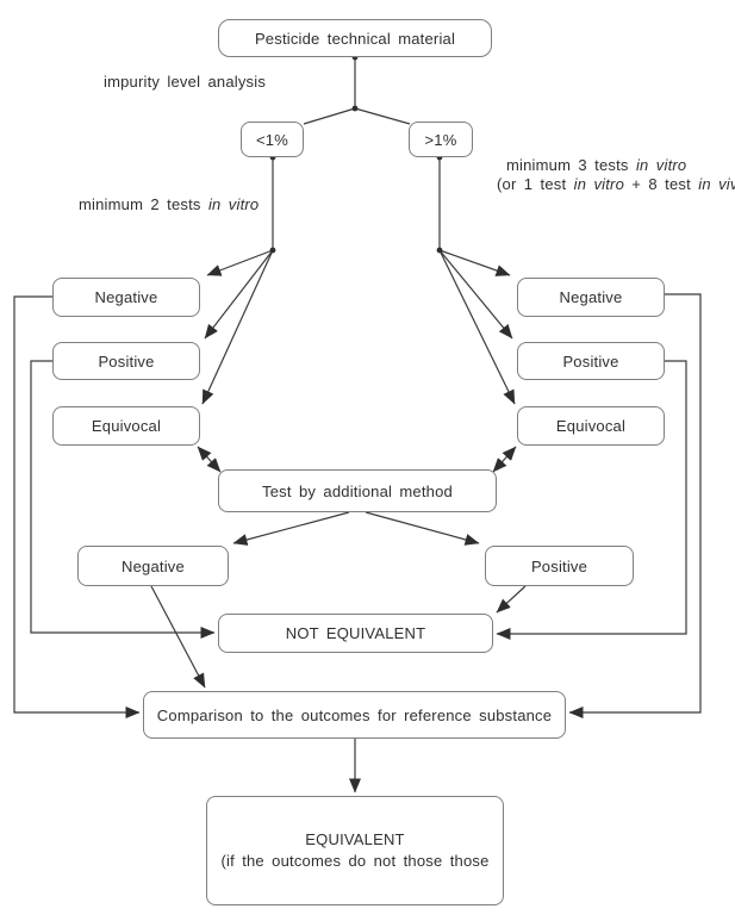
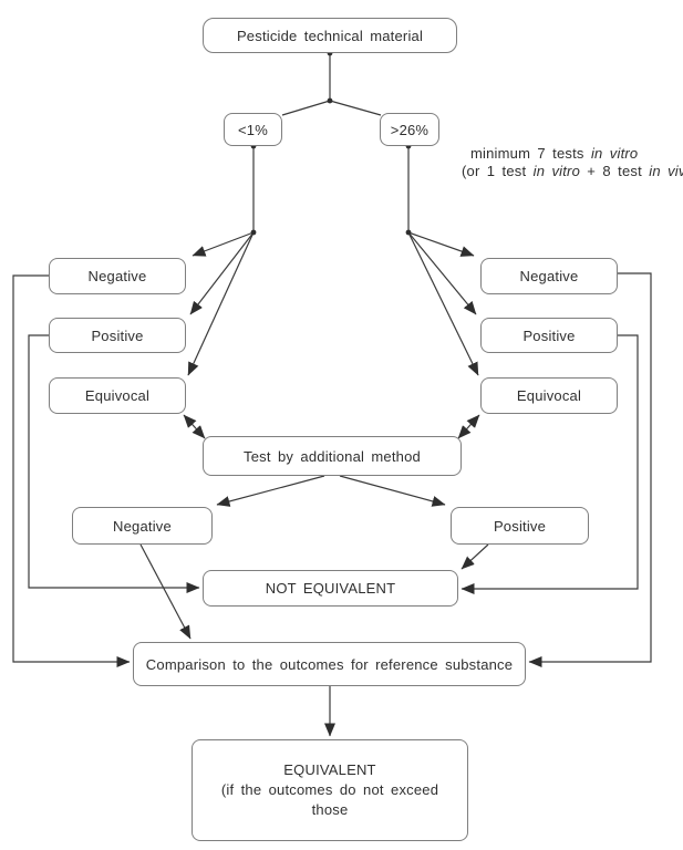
  Pesticide technical material
  <1%
- >1%
+ >26%
  Negative
  Positive
  Equivocal
  Negative
  Positive
  Equivocal
  Test by additional method
  Negative
  Positive
  NOT EQUIVALENT
  Comparison to the outcomes for reference substance
  EQUIVALENT
- (if the outcomes do not those those
+ (if the outcomes do not exceed those
- impurity level analysis
- minimum 2 tests in vitro
- minimum 3 tests in vitro
+ minimum 7 tests in vitro
  (or 1 test in vitro + 8 test in viv
